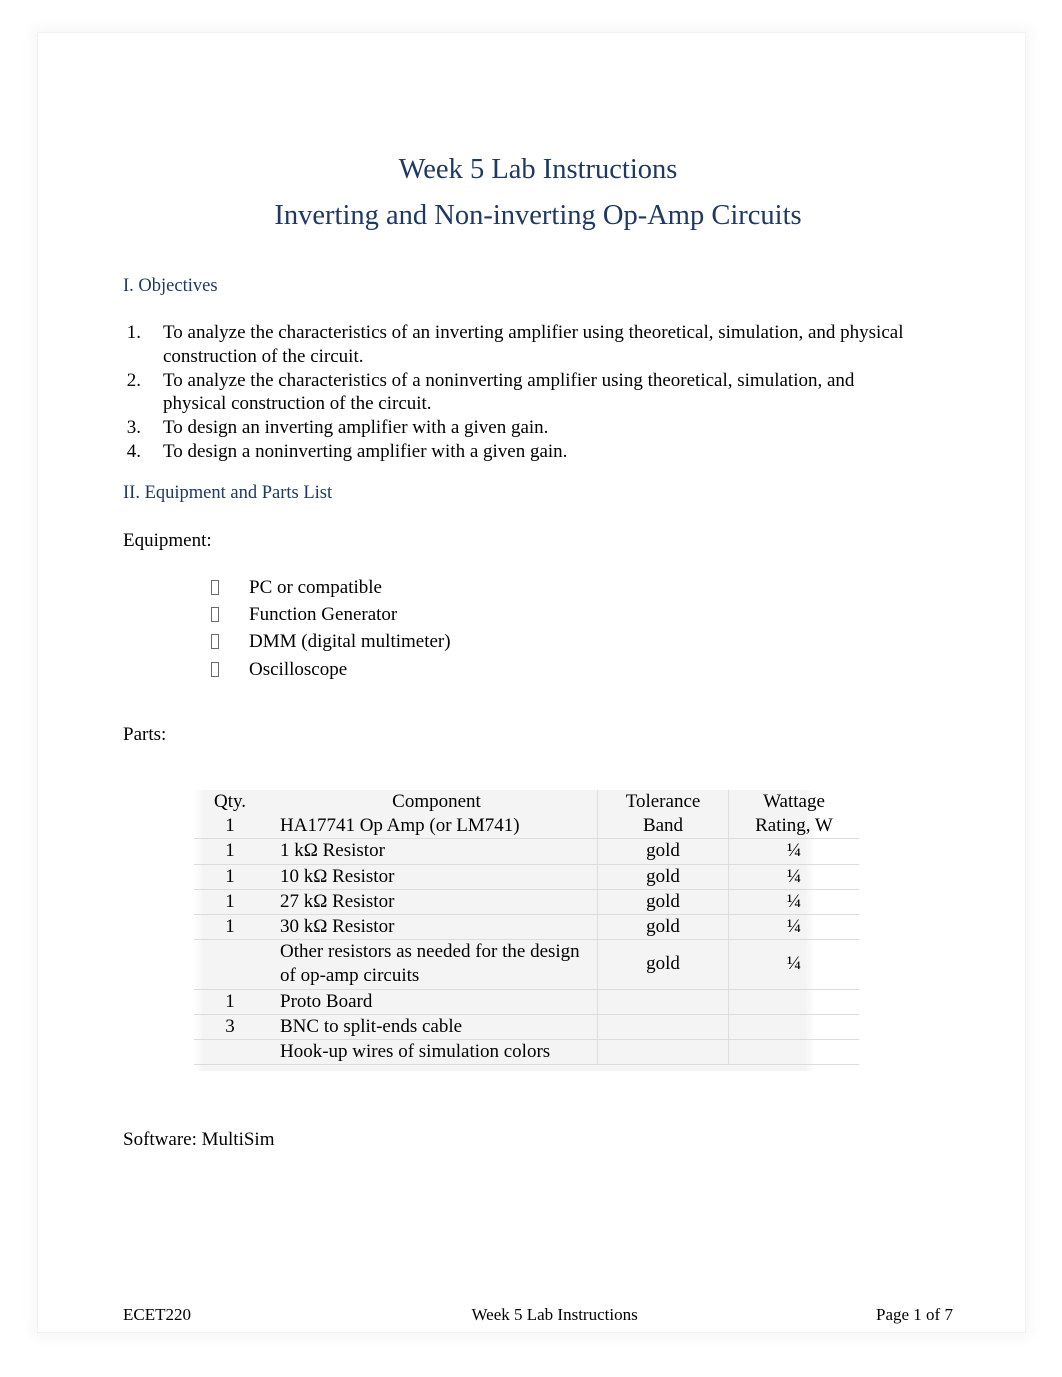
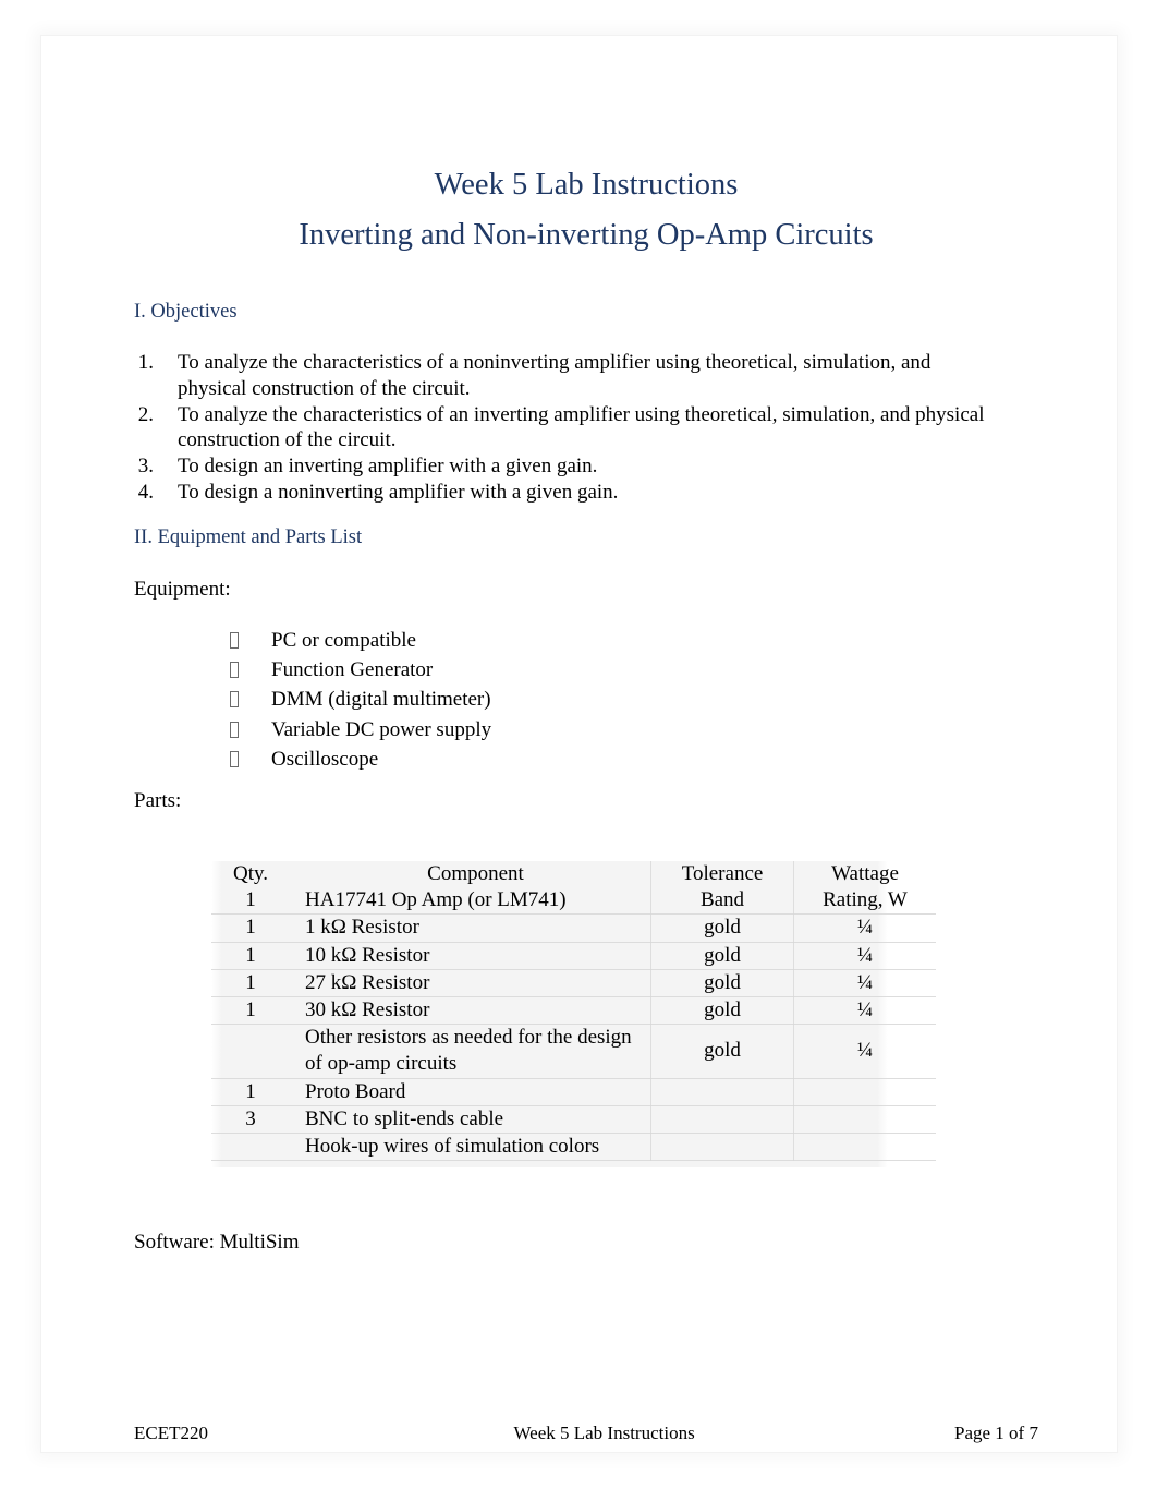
  Week 5 Lab Instructions
  Inverting and Non-inverting Op-Amp Circuits
  I. Objectives
  1.
- To analyze the characteristics of an inverting amplifier using theoretical, simulation, and physical construction of the circuit.
+ To analyze the characteristics of a noninverting amplifier using theoretical, simulation, and physical construction of the circuit.
  2.
- To analyze the characteristics of a noninverting amplifier using theoretical, simulation, and physical construction of the circuit.
+ To analyze the characteristics of an inverting amplifier using theoretical, simulation, and physical construction of the circuit.
  3.
  To design an inverting amplifier with a given gain.
  4.
  To design a noninverting amplifier with a given gain.
  II. Equipment and Parts List
  Equipment:
  PC or compatible
  Function Generator
  DMM (digital multimeter)
+ Variable DC power supply
  Oscilloscope
  Parts:
  Qty.	Component	Tolerance	Wattage
  1	HA17741 Op Amp (or LM741)	Band	Rating, W
  1	1 kΩ Resistor	gold	¼
  1	10 kΩ Resistor	gold	¼
  1	27 kΩ Resistor	gold	¼
  1	30 kΩ Resistor	gold	¼
  	Other resistors as needed for the design of op-amp circuits	gold	¼
  1	Proto Board
  3	BNC to split-ends cable
  	Hook-up wires of simulation colors
  Software: MultiSim
  ECET220
  Week 5 Lab Instructions
  Page 1 of 7
